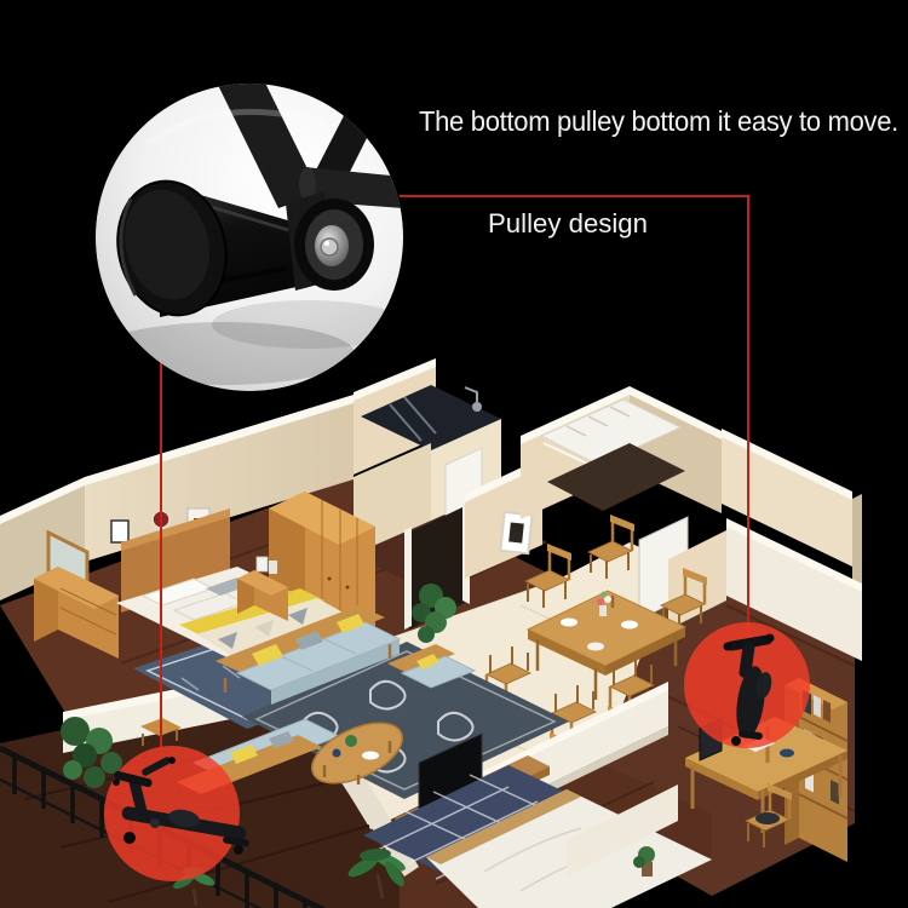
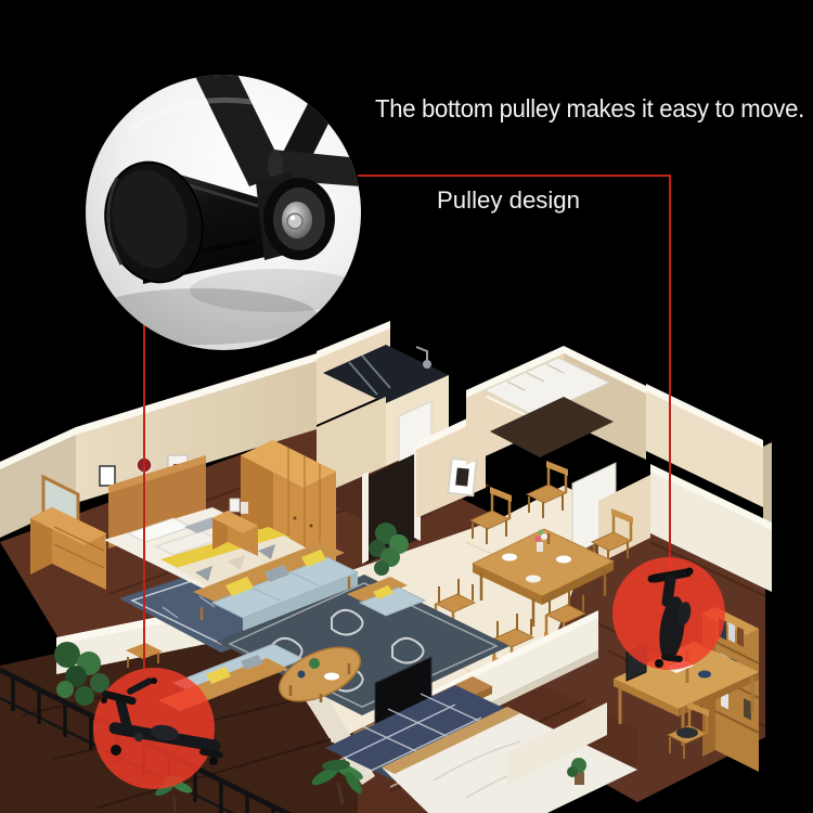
- The bottom pulley bottom it easy to move.
+ The bottom pulley makes it easy to move.
  Pulley design
